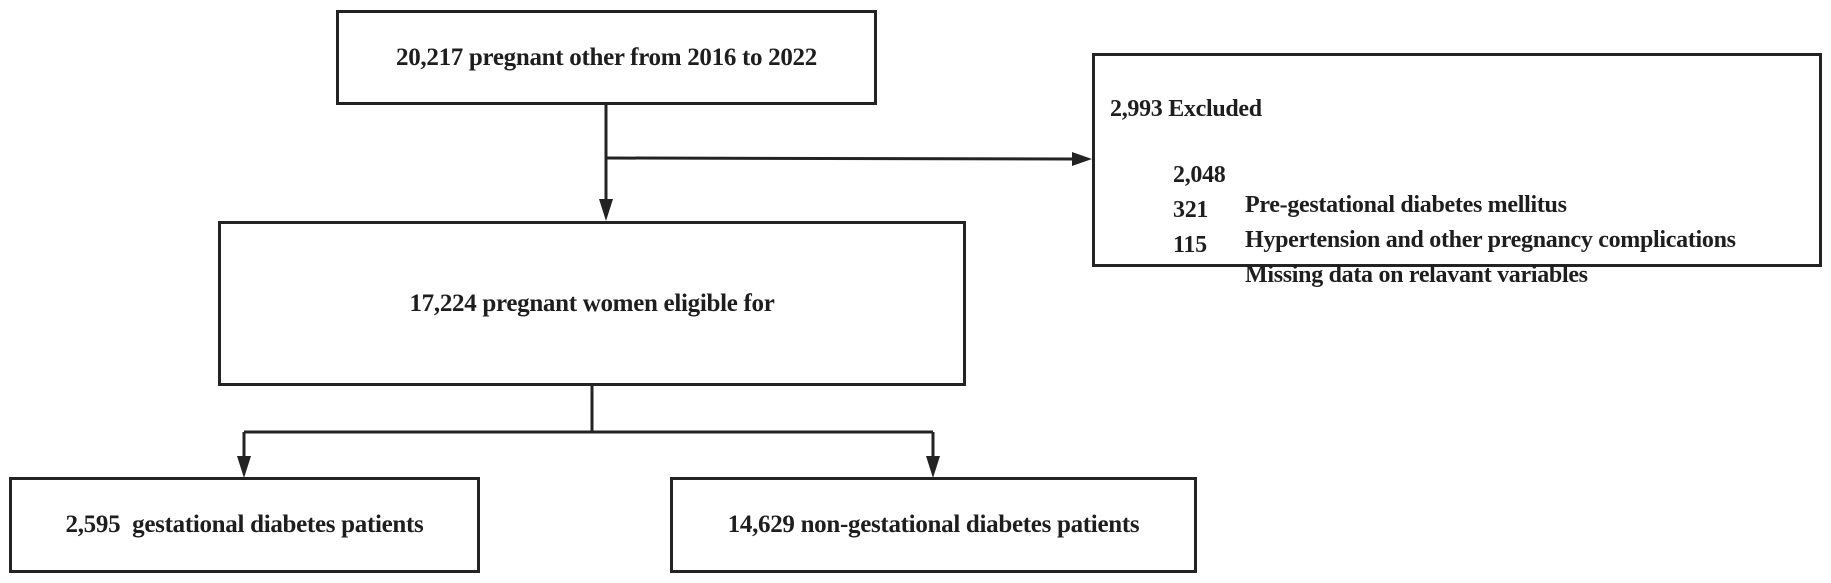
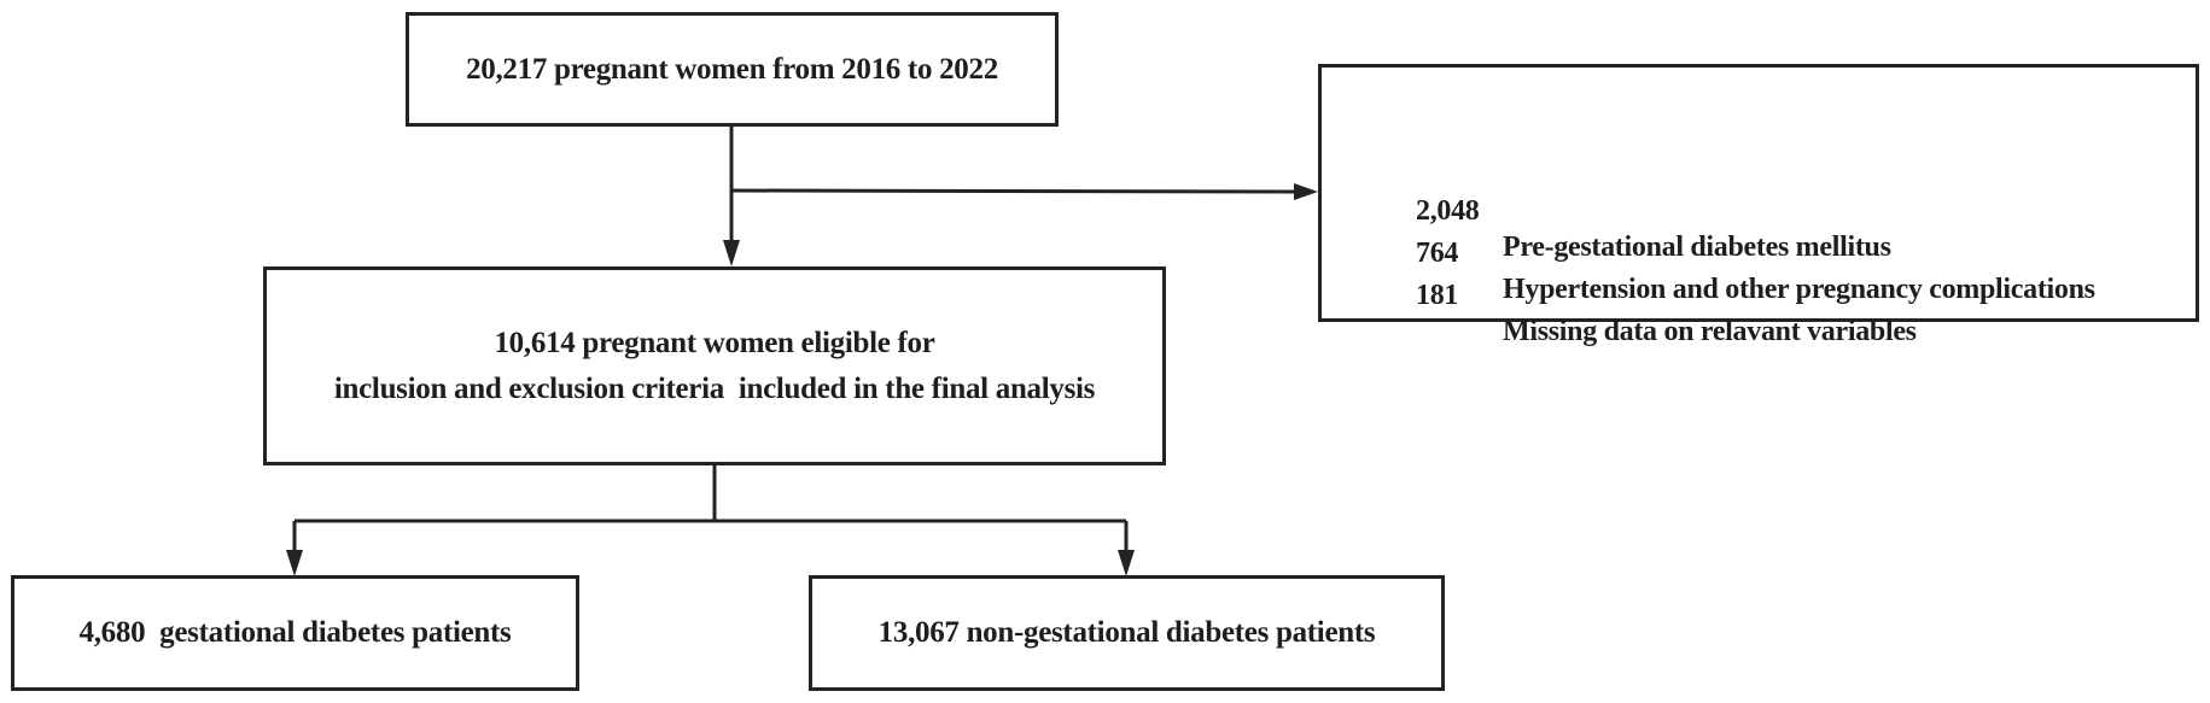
- 20,217 pregnant other from 2016 to 2022
+ 20,217 pregnant women from 2016 to 2022
- 2,993 Excluded
  2,048
  Pre-gestational diabetes mellitus
- 321
+ 764
  Hypertension and other pregnancy complications
- 115
+ 181
  Missing data on relavant variables
- 17,224 pregnant women eligible for
+ 10,614 pregnant women eligible for
+ inclusion and exclusion criteria included in the final analysis
- 2,595 gestational diabetes patients
+ 4,680 gestational diabetes patients
- 14,629 non-gestational diabetes patients
+ 13,067 non-gestational diabetes patients
